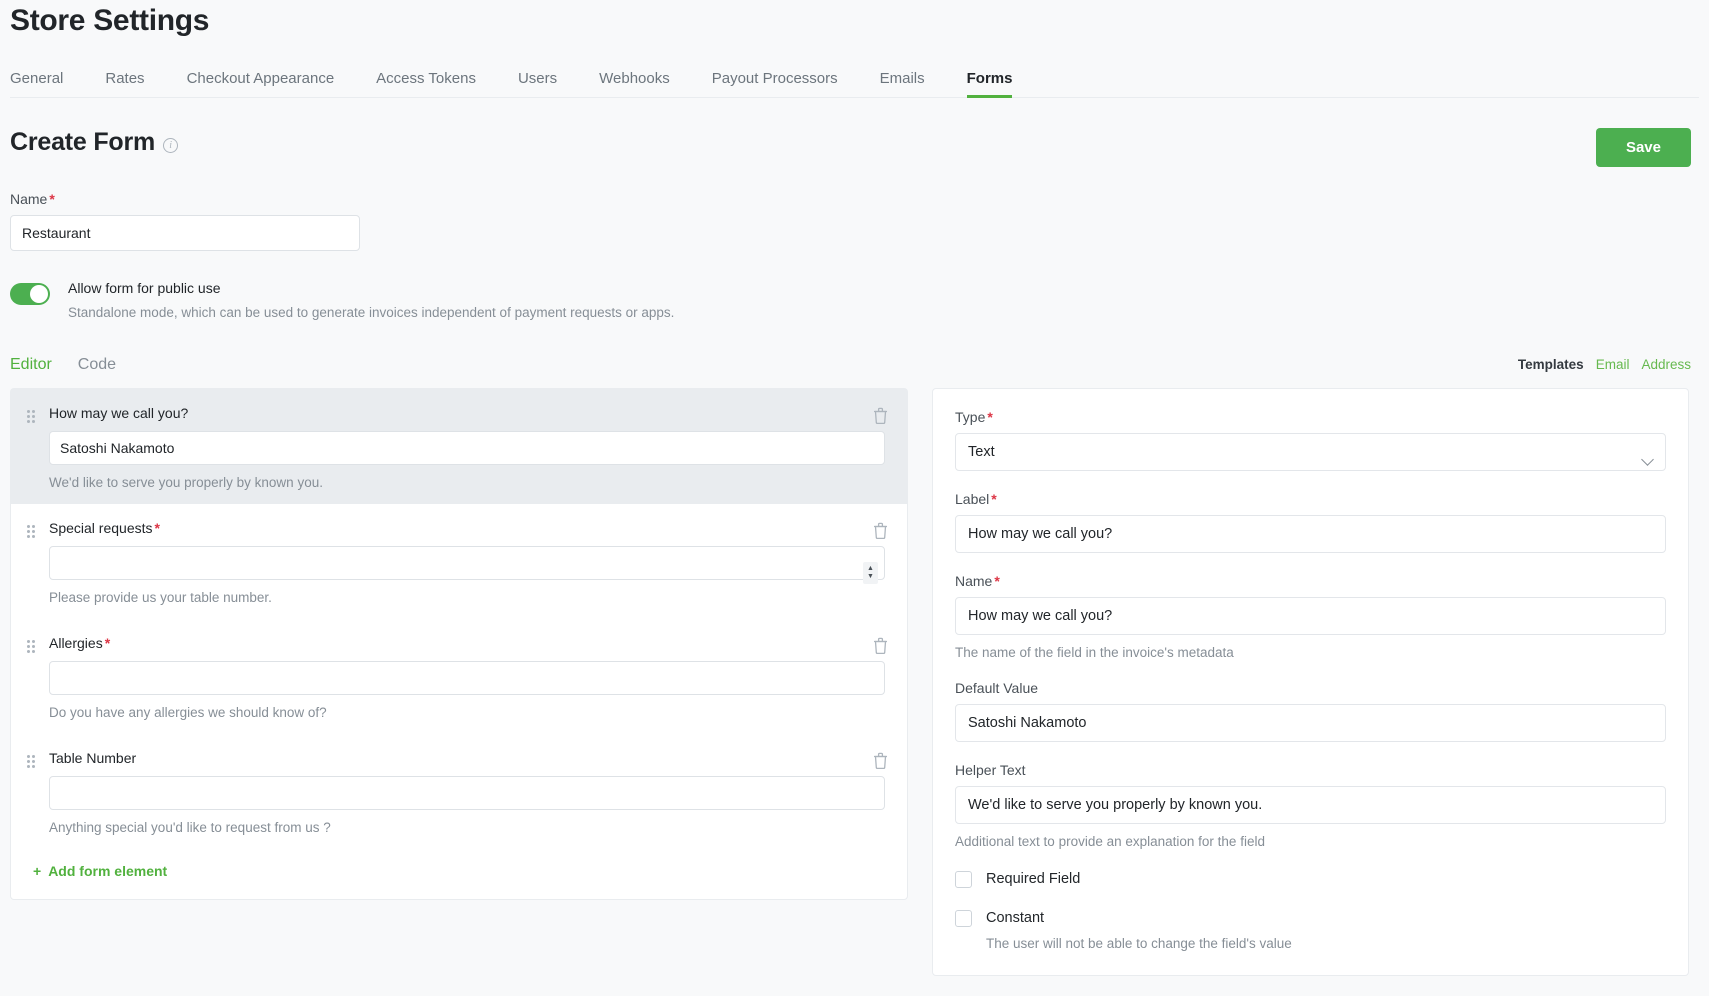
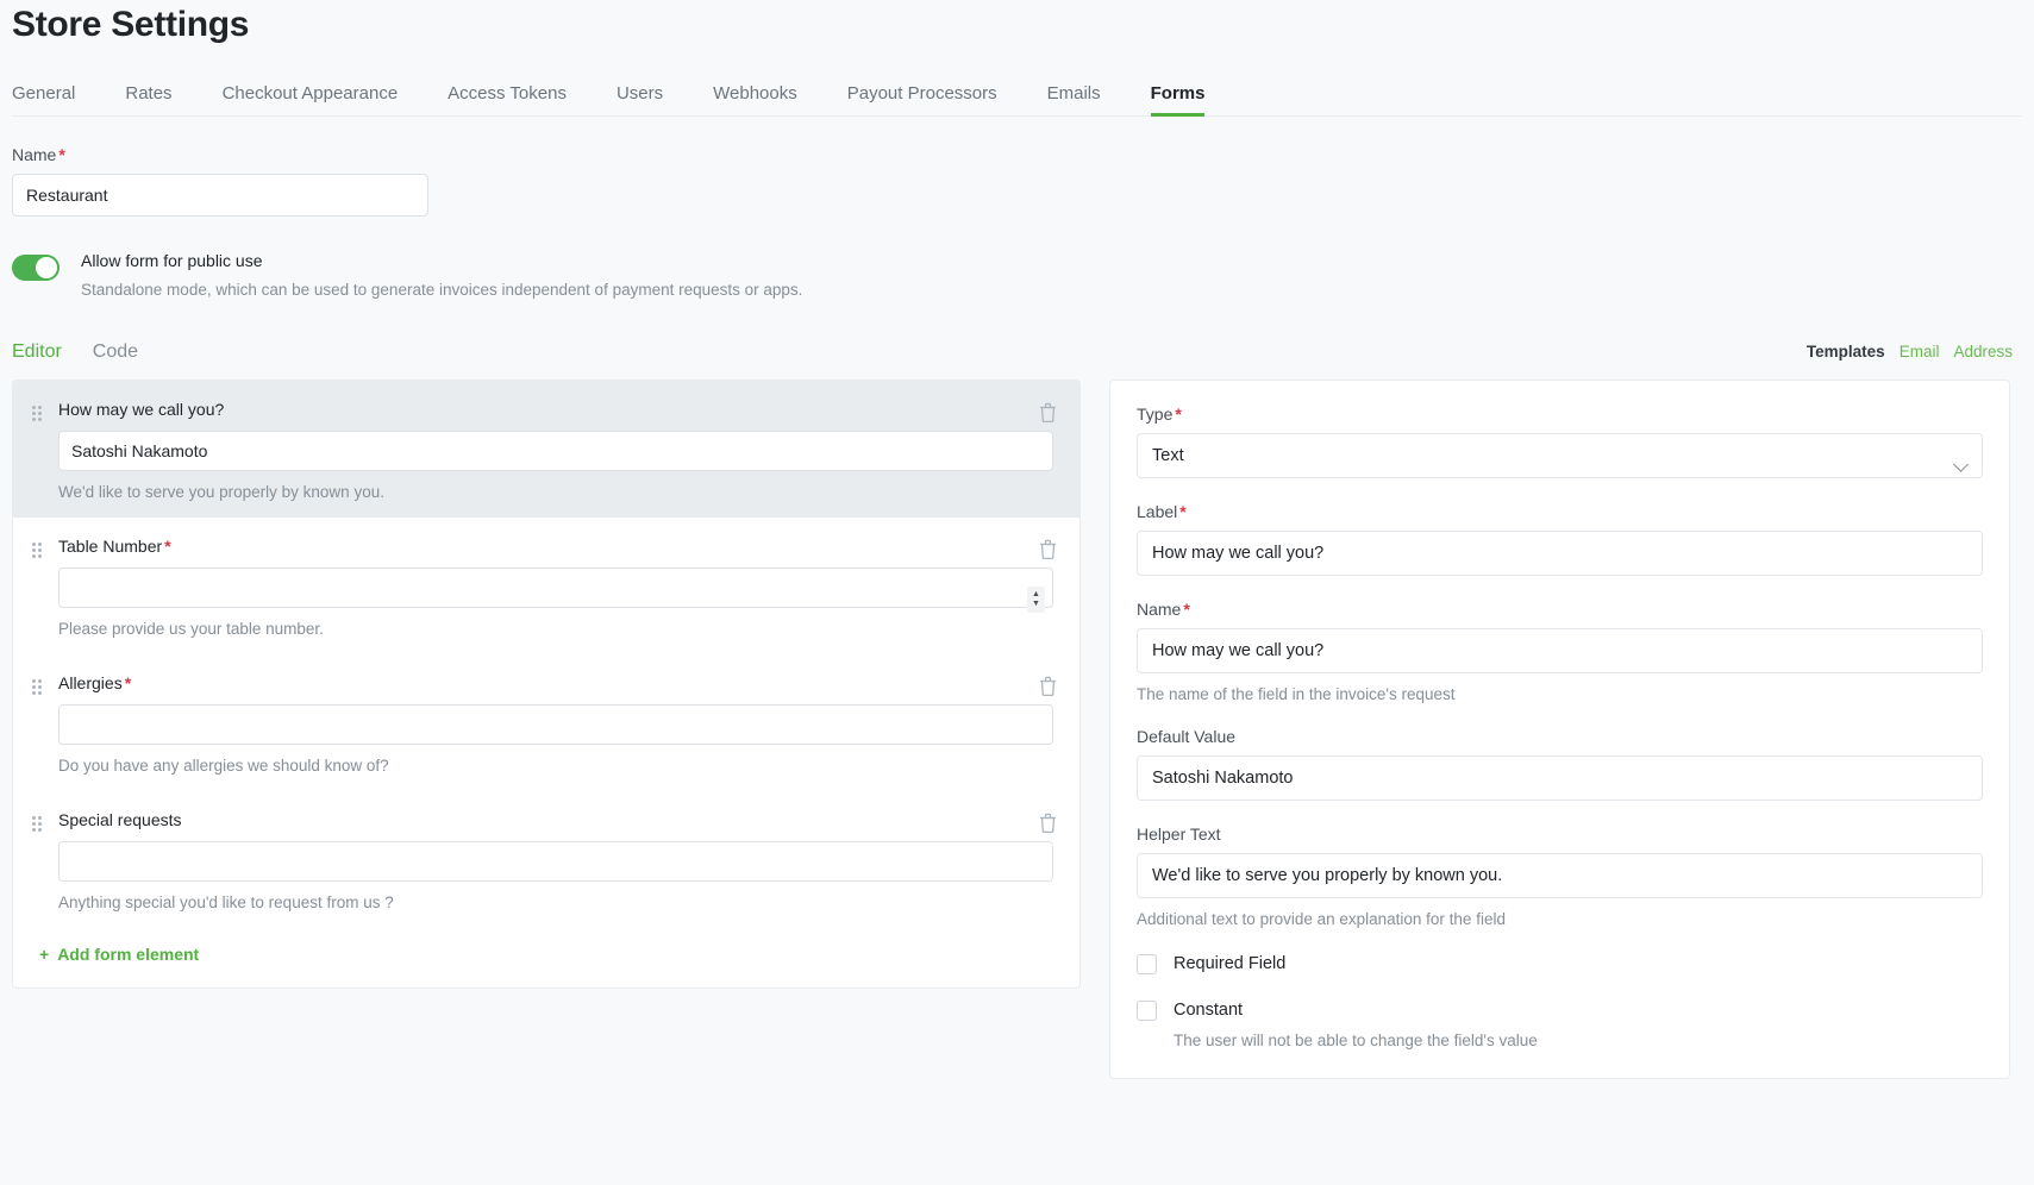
  Store Settings
  General
  Rates
  Checkout Appearance
  Access Tokens
  Users
  Webhooks
  Payout Processors
  Emails
  Forms
- Create Form
- i
- Save
  Name *
  Restaurant
  Allow form for public use
  Standalone mode, which can be used to generate invoices independent of payment requests or apps.
  Editor
  Code
  Templates
  Email
  Address
  How may we call you?
  Satoshi Nakamoto
  We'd like to serve you properly by known you.
- Special requests *
+ Table Number *
  Please provide us your table number.
  Allergies *
  Do you have any allergies we should know of?
- Table Number
+ Special requests
  Anything special you'd like to request from us ?
  +
  Add form element
  Type *
  Text
  Label *
  How may we call you?
  Name *
  How may we call you?
- The name of the field in the invoice's metadata
+ The name of the field in the invoice's request
  Default Value
  Satoshi Nakamoto
  Helper Text
  We'd like to serve you properly by known you.
  Additional text to provide an explanation for the field
  Required Field
  Constant
  The user will not be able to change the field's value
